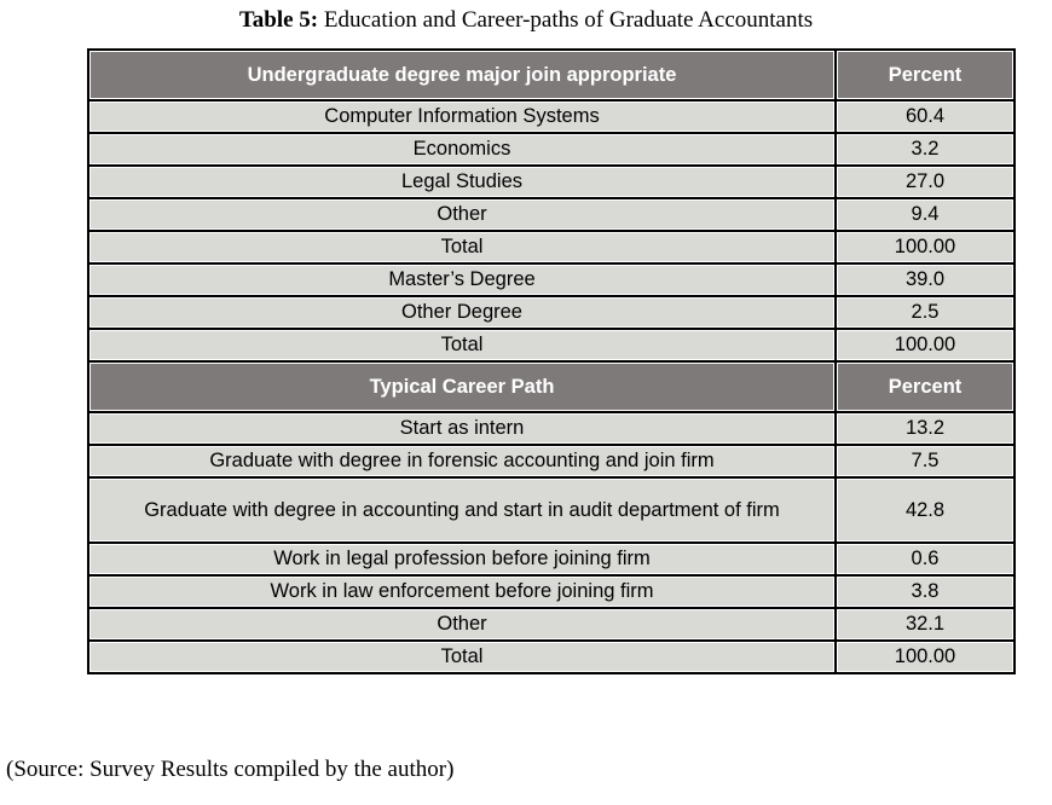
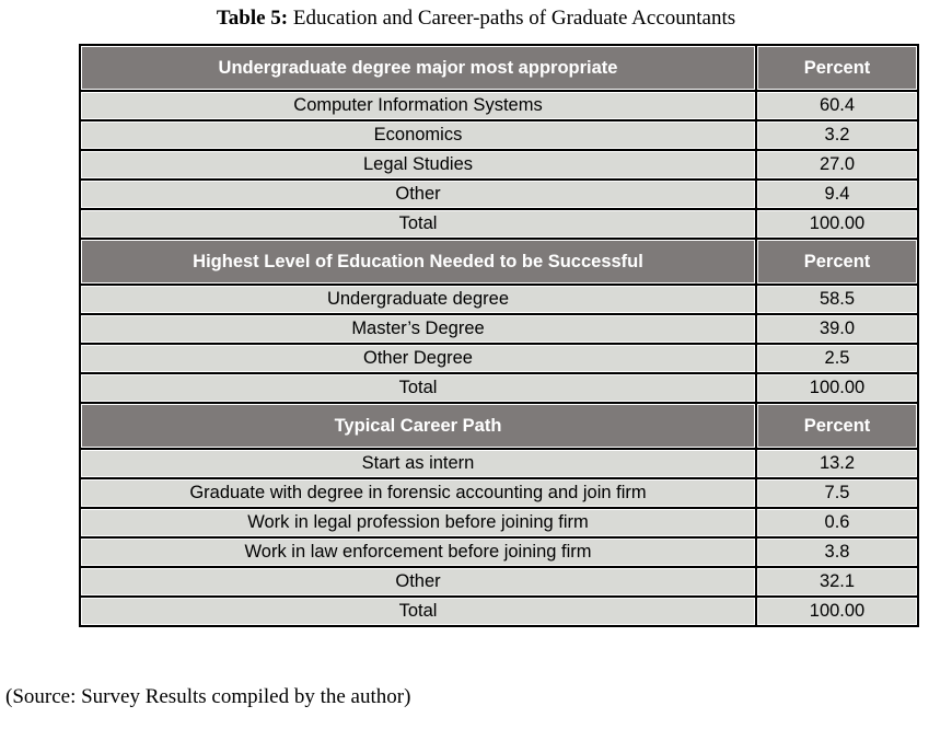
  Table 5: Education and Career-paths of Graduate Accountants
- Undergraduate degree major join appropriate	Percent
+ Undergraduate degree major most appropriate	Percent
  Computer Information Systems	60.4
  Economics	3.2
  Legal Studies	27.0
  Other	9.4
  Total	100.00
+ Highest Level of Education Needed to be Successful	Percent
+ Undergraduate degree	58.5
  Master’s Degree	39.0
  Other Degree	2.5
  Total	100.00
  Typical Career Path	Percent
  Start as intern	13.2
  Graduate with degree in forensic accounting and join firm	7.5
- Graduate with degree in accounting and start in audit department of firm	42.8
  Work in legal profession before joining firm	0.6
  Work in law enforcement before joining firm	3.8
  Other	32.1
  Total	100.00
  (Source: Survey Results compiled by the author)
